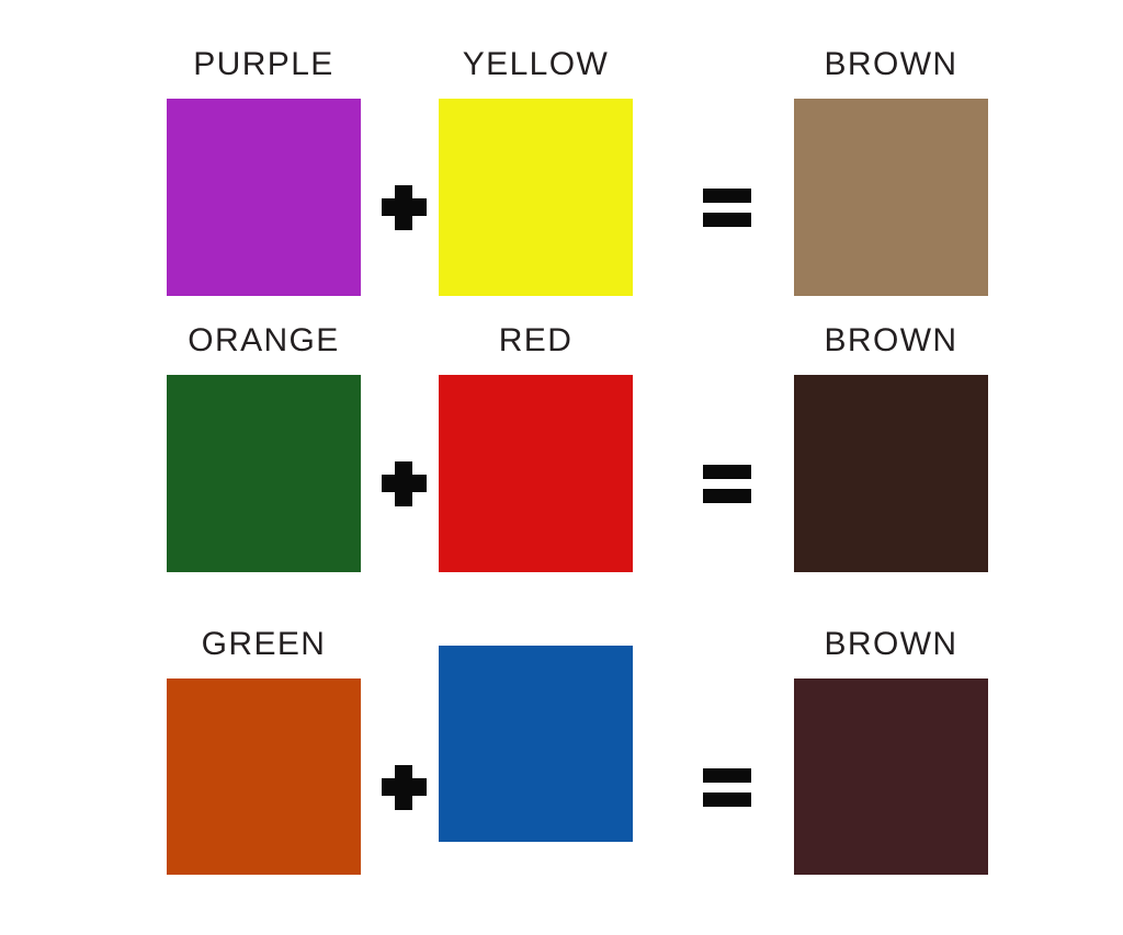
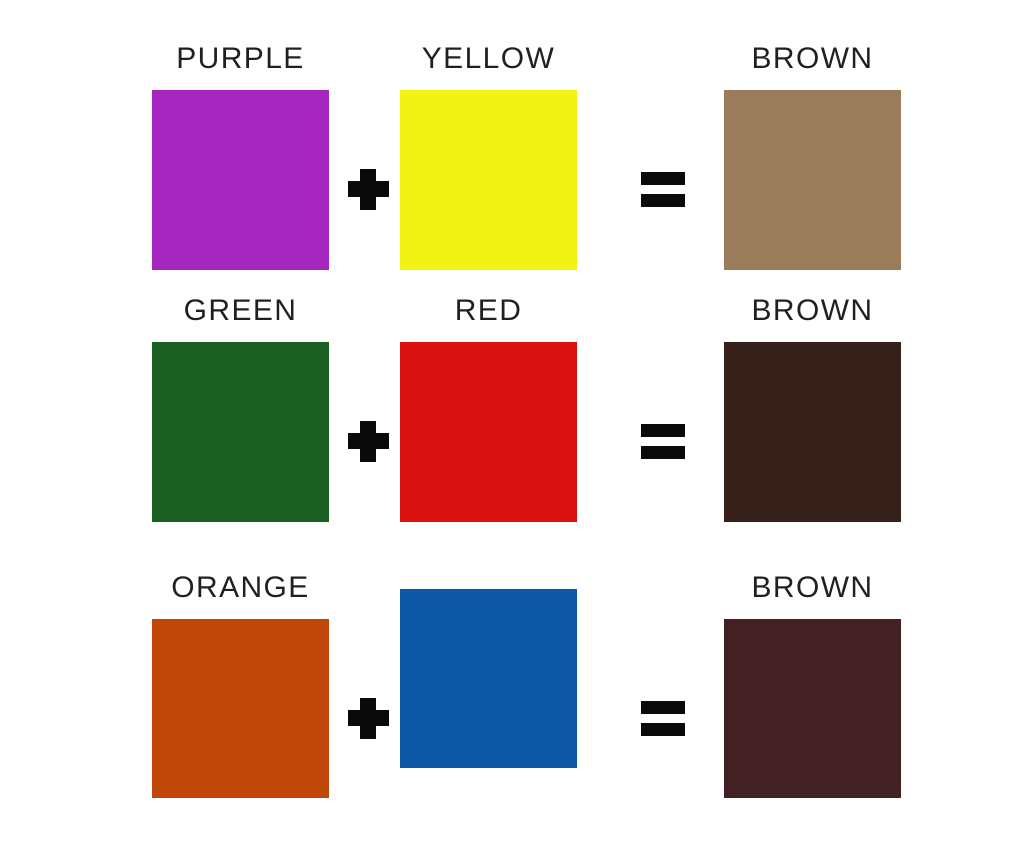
  PURPLE
  YELLOW
  BROWN
- ORANGE
+ GREEN
  RED
  BROWN
- GREEN
+ ORANGE
  BROWN
